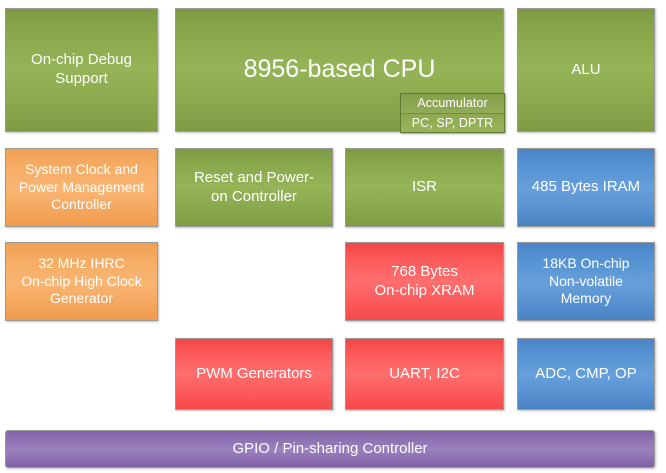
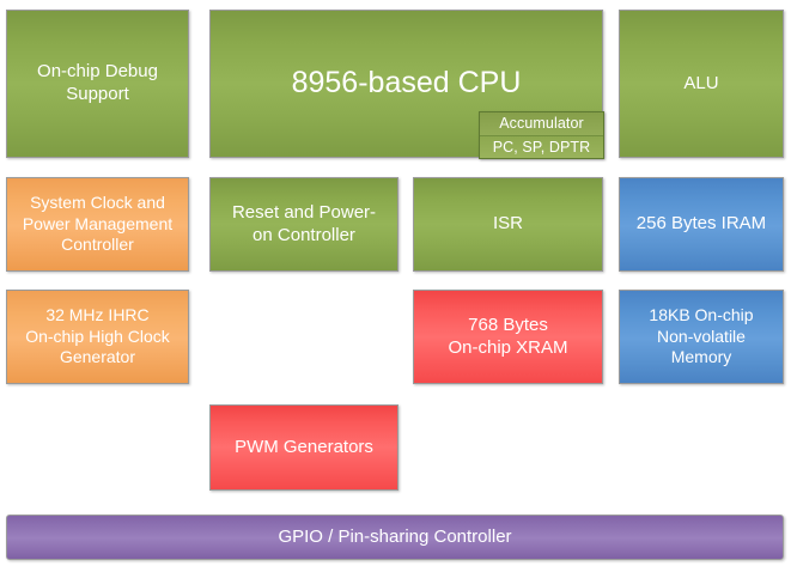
  On-chip Debug
  Support
  8956-based CPU
  Accumulator
  PC, SP, DPTR
  ALU
  System Clock and
  Power Management
  Controller
  Reset and Power-
  on Controller
  ISR
- 485 Bytes IRAM
+ 256 Bytes IRAM
  32 MHz IHRC
  On-chip High Clock
  Generator
  768 Bytes
  On-chip XRAM
  18KB On-chip
  Non-volatile
  Memory
  PWM Generators
- UART, I2C
- ADC, CMP, OP
  GPIO / Pin-sharing Controller
